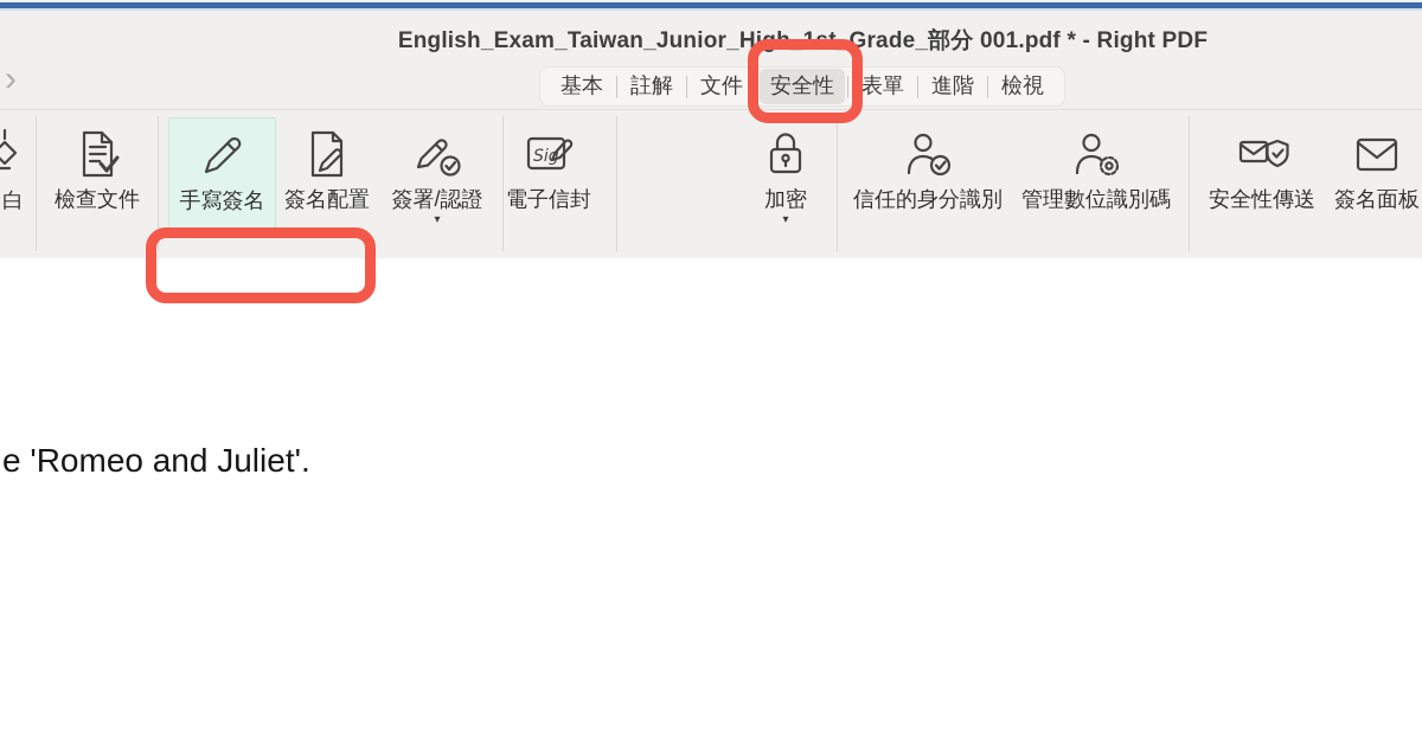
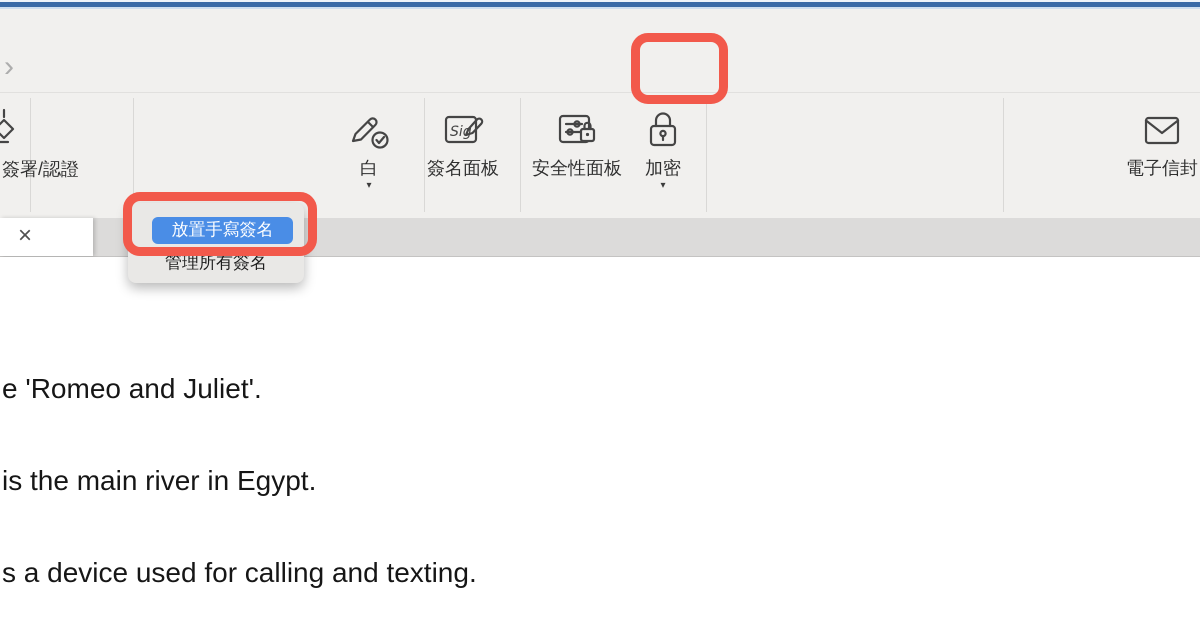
- English_Exam_Taiwan_Junior_High_1st_Grade_部分 001.pdf * - Right PDF
  ›
- 基本
- 註解
- 文件
- 安全性
- 表單
- 進階
- 檢視
- 白
+ 簽署/認證
- 檢查文件
- 手寫簽名
- 簽名配置
- 簽署/認證
+ 白
  ▾
- 電子信封
+ 簽名面板
+ 安全性面板
  加密
  ▾
- 信任的身分識別
- 管理數位識別碼
- 安全性傳送
- 簽名面板
+ 電子信封
+ ×
  e 'Romeo and Juliet'.
+ is the main river in Egypt.
+ s a device used for calling and texting.
+ 放置手寫簽名
+ 管理所有簽名
